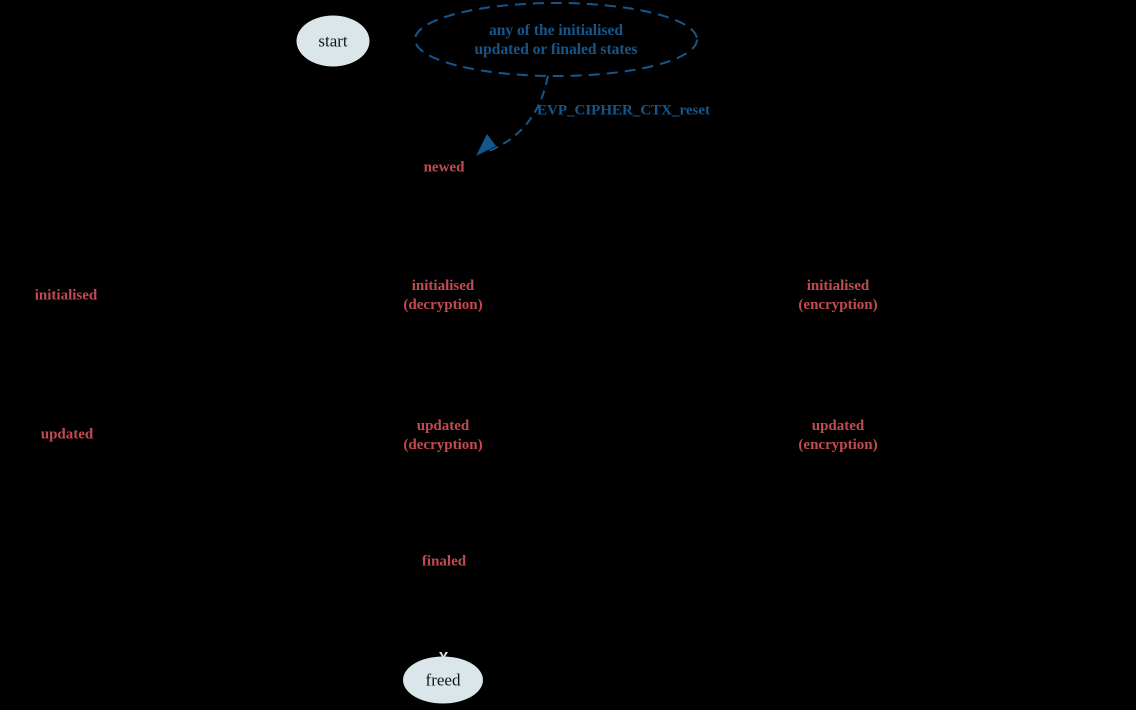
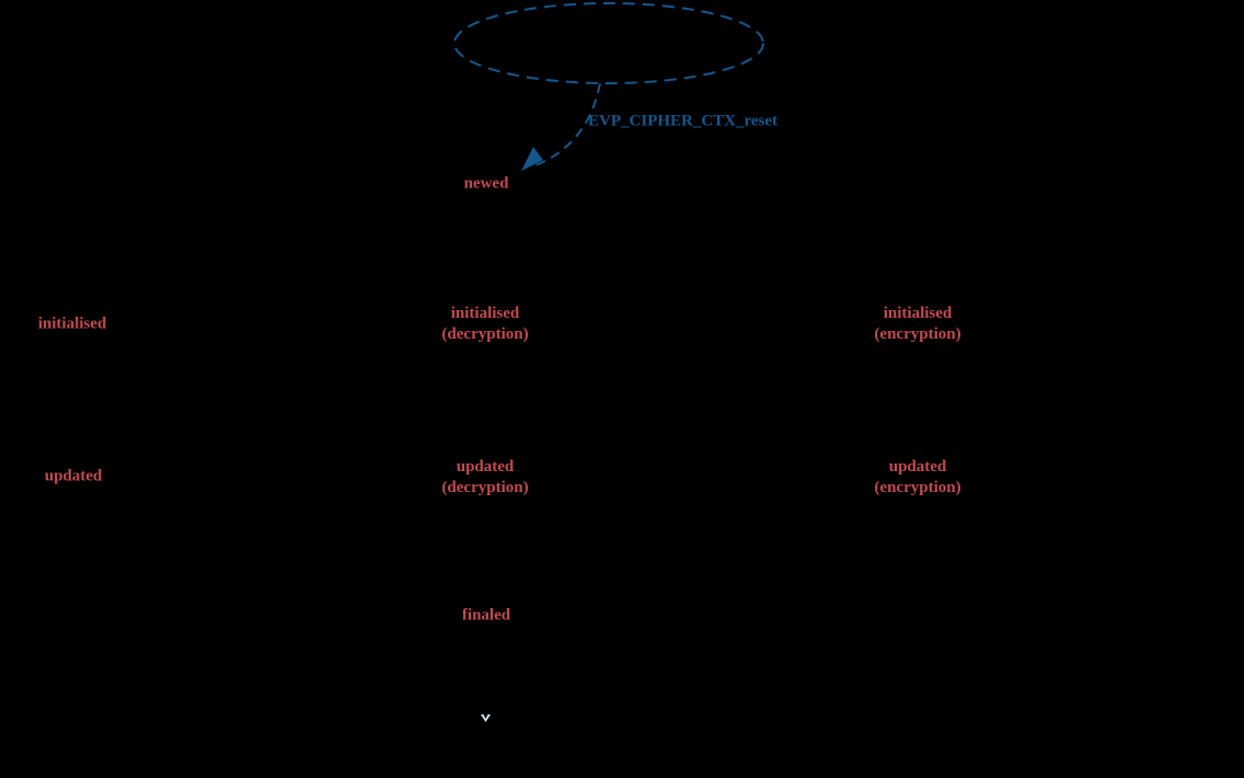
- start
- freed
- any of the initialised
- updated or finaled states
  EVP_CIPHER_CTX_reset
  newed
  initialised
  initialised
  (decryption)
  initialised
  (encryption)
  updated
  updated
  (decryption)
  updated
  (encryption)
  finaled
